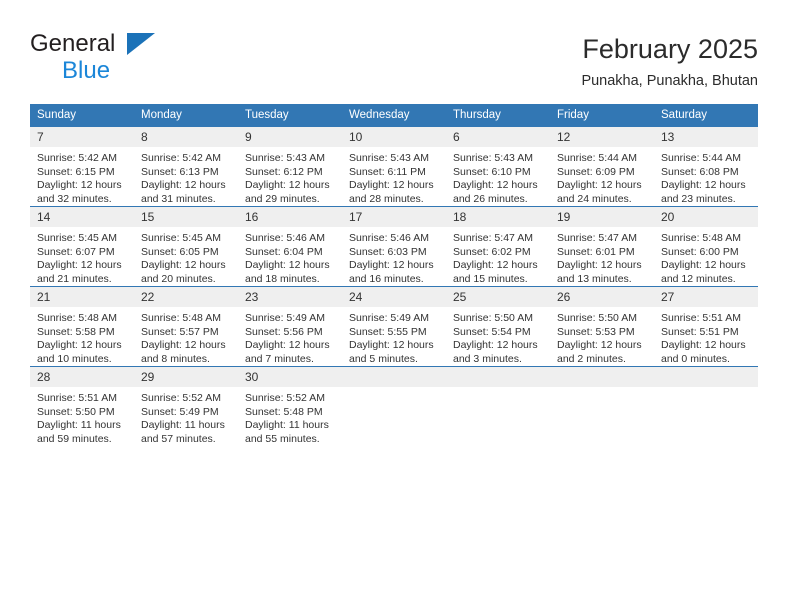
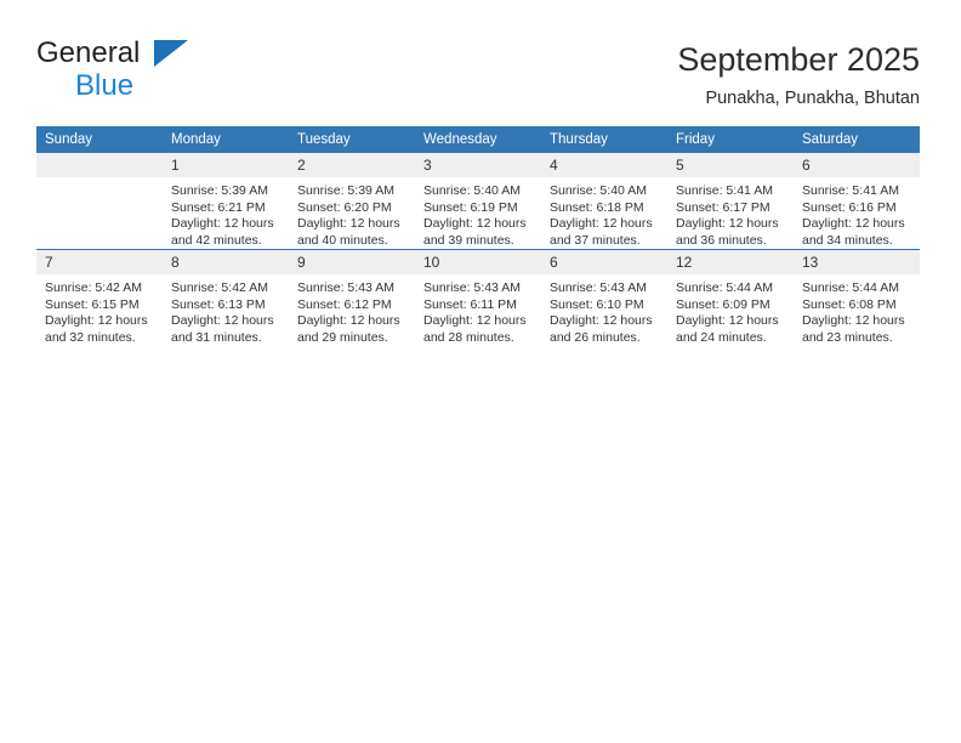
  General
  Blue
- February 2025
+ September 2025
  Punakha, Punakha, Bhutan
  Sunday	Monday	Tuesday	Wednesday	Thursday	Friday	Saturday
+ 	1Sunrise: 5:39 AMSunset: 6:21 PMDaylight: 12 hoursand 42 minutes.	2Sunrise: 5:39 AMSunset: 6:20 PMDaylight: 12 hoursand 40 minutes.	3Sunrise: 5:40 AMSunset: 6:19 PMDaylight: 12 hoursand 39 minutes.	4Sunrise: 5:40 AMSunset: 6:18 PMDaylight: 12 hoursand 37 minutes.	5Sunrise: 5:41 AMSunset: 6:17 PMDaylight: 12 hoursand 36 minutes.	6Sunrise: 5:41 AMSunset: 6:16 PMDaylight: 12 hoursand 34 minutes.
  7Sunrise: 5:42 AMSunset: 6:15 PMDaylight: 12 hoursand 32 minutes.	8Sunrise: 5:42 AMSunset: 6:13 PMDaylight: 12 hoursand 31 minutes.	9Sunrise: 5:43 AMSunset: 6:12 PMDaylight: 12 hoursand 29 minutes.	10Sunrise: 5:43 AMSunset: 6:11 PMDaylight: 12 hoursand 28 minutes.	6Sunrise: 5:43 AMSunset: 6:10 PMDaylight: 12 hoursand 26 minutes.	12Sunrise: 5:44 AMSunset: 6:09 PMDaylight: 12 hoursand 24 minutes.	13Sunrise: 5:44 AMSunset: 6:08 PMDaylight: 12 hoursand 23 minutes.
- 14Sunrise: 5:45 AMSunset: 6:07 PMDaylight: 12 hoursand 21 minutes.	15Sunrise: 5:45 AMSunset: 6:05 PMDaylight: 12 hoursand 20 minutes.	16Sunrise: 5:46 AMSunset: 6:04 PMDaylight: 12 hoursand 18 minutes.	17Sunrise: 5:46 AMSunset: 6:03 PMDaylight: 12 hoursand 16 minutes.	18Sunrise: 5:47 AMSunset: 6:02 PMDaylight: 12 hoursand 15 minutes.	19Sunrise: 5:47 AMSunset: 6:01 PMDaylight: 12 hoursand 13 minutes.	20Sunrise: 5:48 AMSunset: 6:00 PMDaylight: 12 hoursand 12 minutes.
- 21Sunrise: 5:48 AMSunset: 5:58 PMDaylight: 12 hoursand 10 minutes.	22Sunrise: 5:48 AMSunset: 5:57 PMDaylight: 12 hoursand 8 minutes.	23Sunrise: 5:49 AMSunset: 5:56 PMDaylight: 12 hoursand 7 minutes.	24Sunrise: 5:49 AMSunset: 5:55 PMDaylight: 12 hoursand 5 minutes.	25Sunrise: 5:50 AMSunset: 5:54 PMDaylight: 12 hoursand 3 minutes.	26Sunrise: 5:50 AMSunset: 5:53 PMDaylight: 12 hoursand 2 minutes.	27Sunrise: 5:51 AMSunset: 5:51 PMDaylight: 12 hoursand 0 minutes.
- 28Sunrise: 5:51 AMSunset: 5:50 PMDaylight: 11 hoursand 59 minutes.	29Sunrise: 5:52 AMSunset: 5:49 PMDaylight: 11 hoursand 57 minutes.	30Sunrise: 5:52 AMSunset: 5:48 PMDaylight: 11 hoursand 55 minutes.
